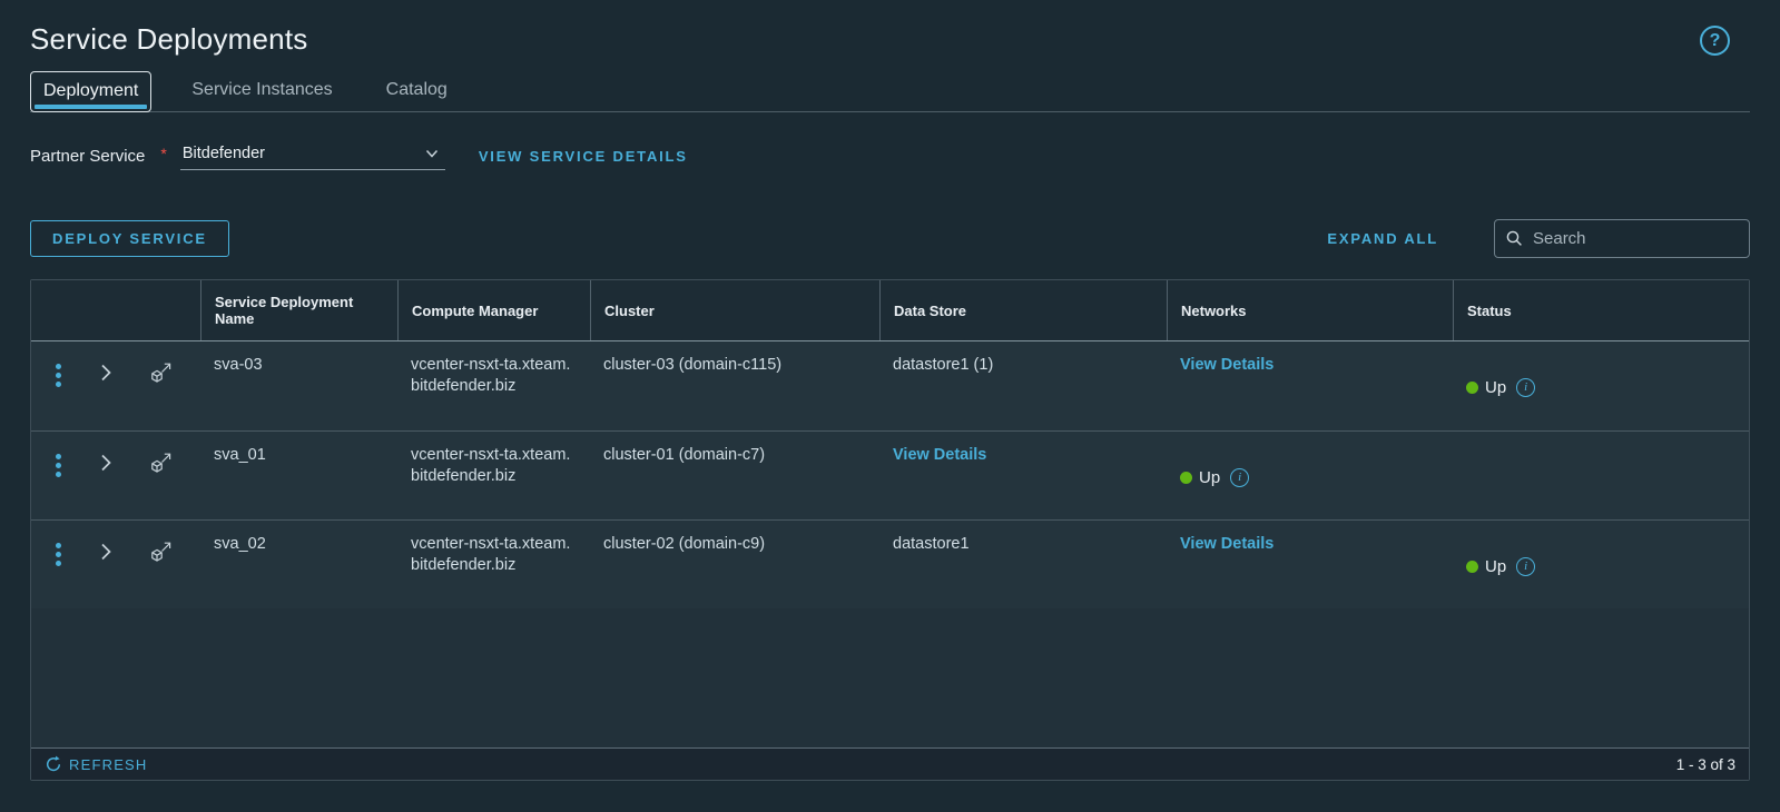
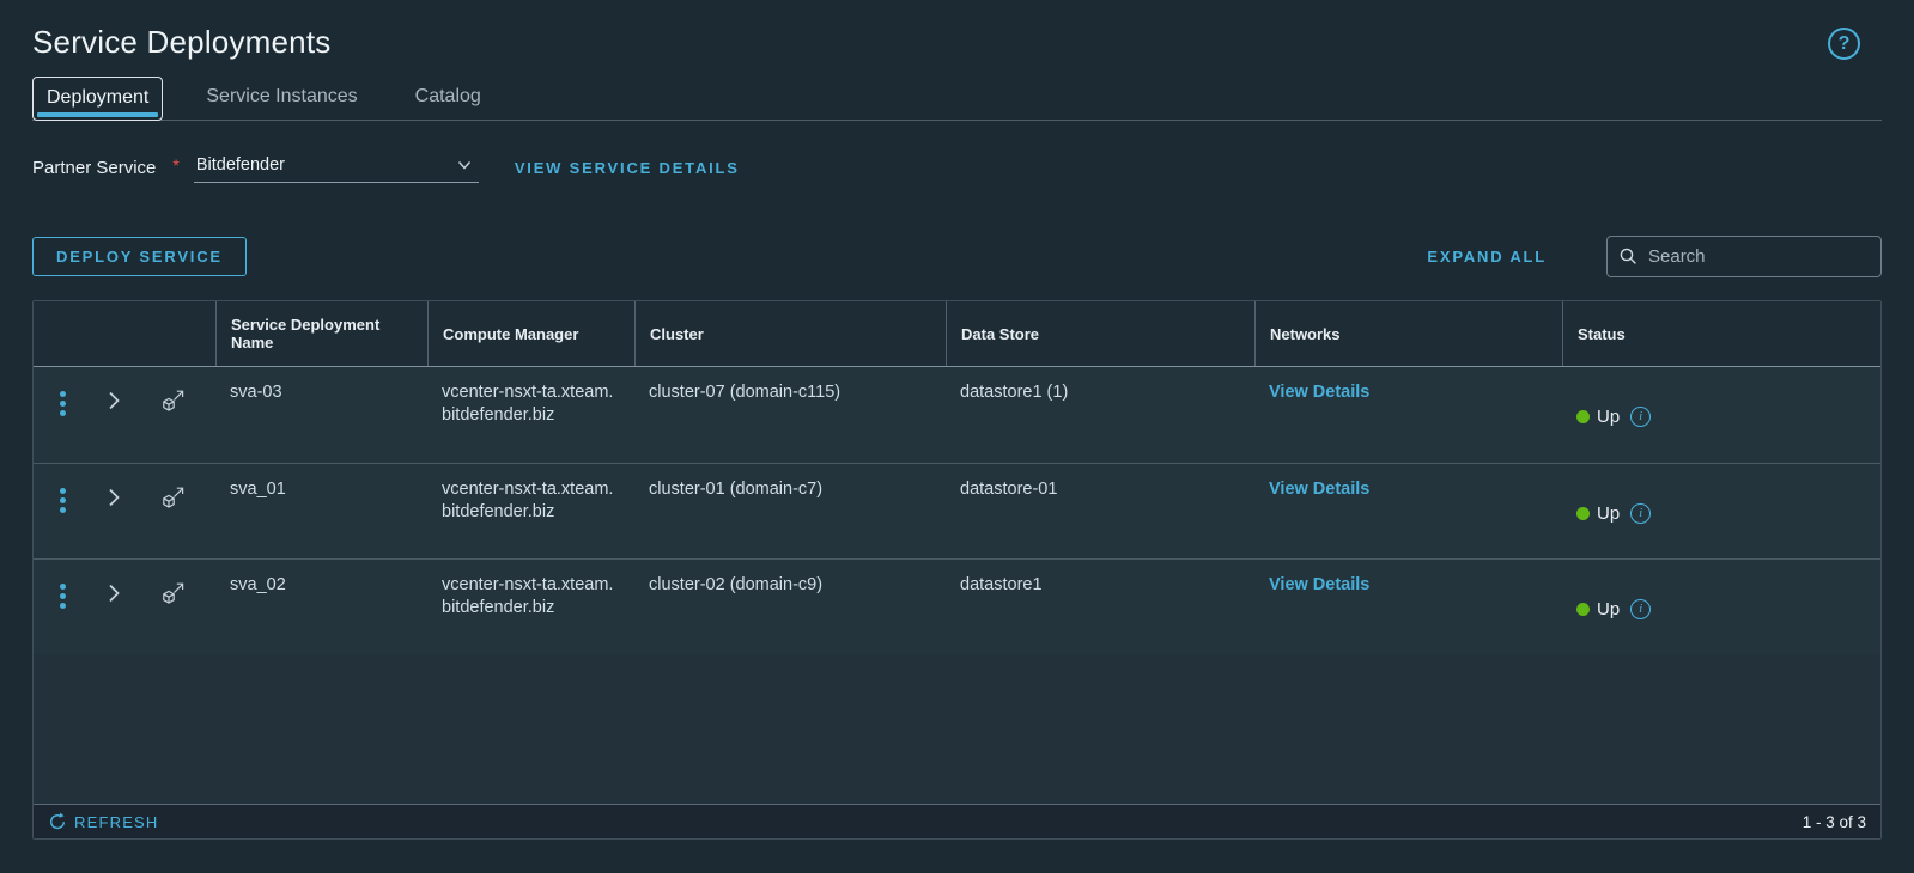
  Service Deployments
  ?
  Deployment
  Service Instances
  Catalog
  Partner Service
  *
  Bitdefender
  VIEW SERVICE DETAILS
  DEPLOY SERVICE
  EXPAND ALL
  Search
  Service Deployment Name
  Compute Manager
  Cluster
  Data Store
  Networks
  Status
  sva-03
  vcenter-nsxt-ta.xteam.bitdefender.biz
- cluster-03 (domain-c115)
+ cluster-07 (domain-c115)
  datastore1 (1)
  View Details
  Up
  i
  sva_01
  vcenter-nsxt-ta.xteam.bitdefender.biz
  cluster-01 (domain-c7)
+ datastore-01
  View Details
  Up
  i
  sva_02
  vcenter-nsxt-ta.xteam.bitdefender.biz
  cluster-02 (domain-c9)
  datastore1
  View Details
  Up
  i
  REFRESH
  1 - 3 of 3
